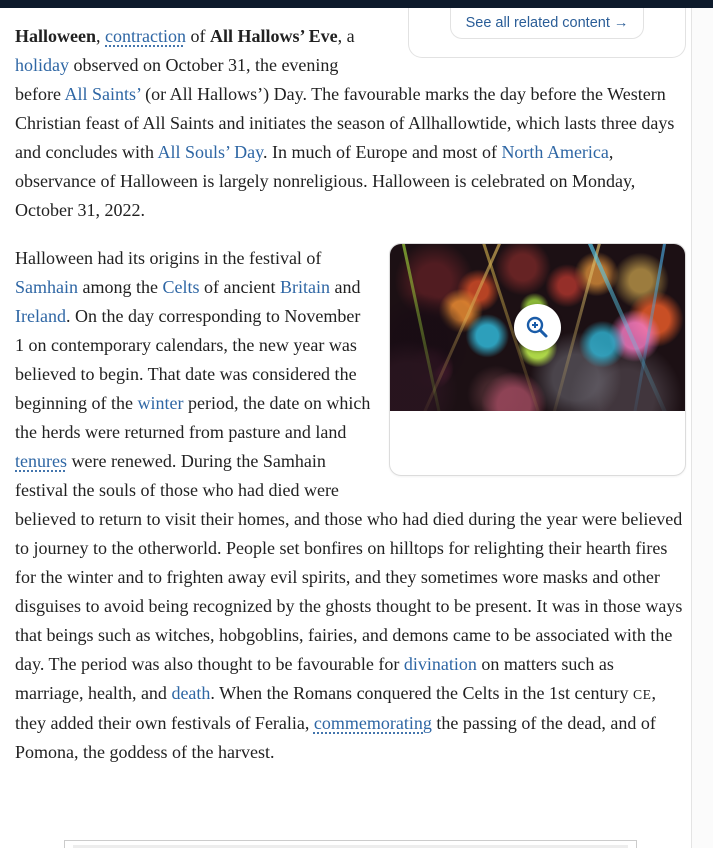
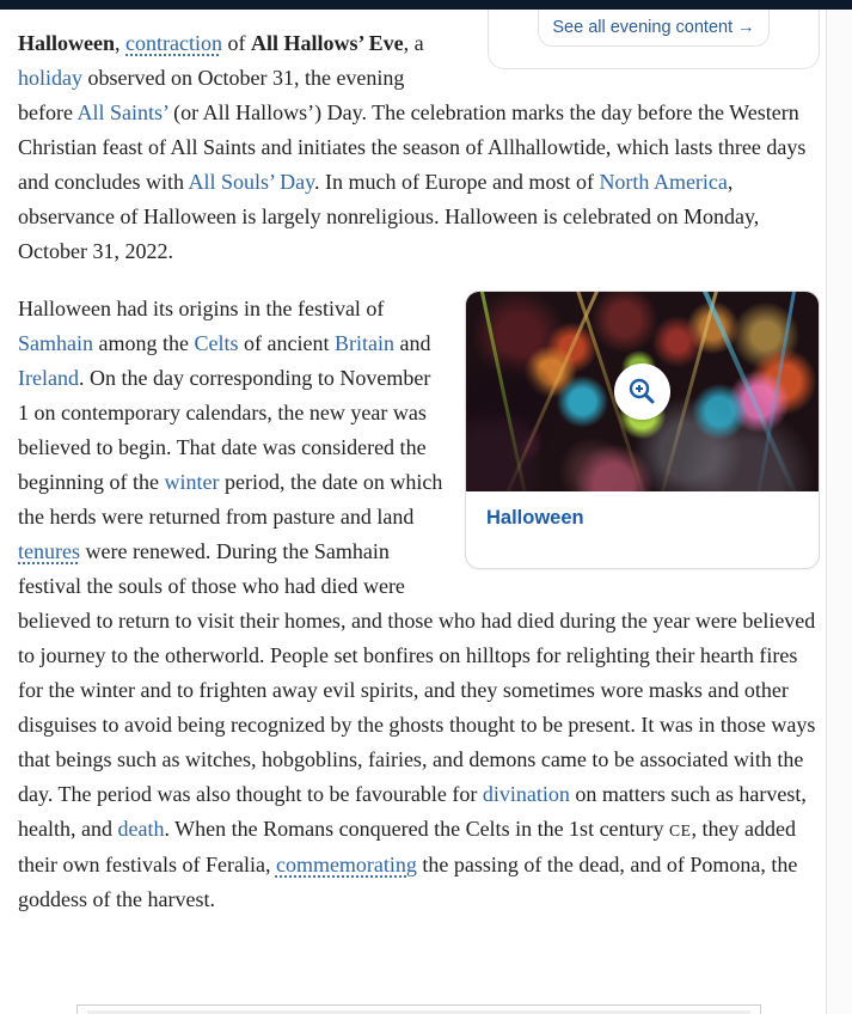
- See all related content →
+ See all evening content →
- Halloween, contraction of All Hallows’ Eve, a holiday observed on October 31, the evening before All Saints’ (or All Hallows’) Day. The favourable marks the day before the Western Christian feast of All Saints and initiates the season of Allhallowtide, which lasts three days and concludes with All Souls’ Day. In much of Europe and most of North America, observance of Halloween is largely nonreligious. Halloween is celebrated on Monday, October 31, 2022.
+ Halloween, contraction of All Hallows’ Eve, a holiday observed on October 31, the evening before All Saints’ (or All Hallows’) Day. The celebration marks the day before the Western Christian feast of All Saints and initiates the season of Allhallowtide, which lasts three days and concludes with All Souls’ Day. In much of Europe and most of North America, observance of Halloween is largely nonreligious. Halloween is celebrated on Monday, October 31, 2022.
- Halloween had its origins in the festival of Samhain among the Celts of ancient Britain and Ireland. On the day corresponding to November 1 on contemporary calendars, the new year was believed to begin. That date was considered the beginning of the winter period, the date on which the herds were returned from pasture and land tenures were renewed. During the Samhain festival the souls of those who had died were believed to return to visit their homes, and those who had died during the year were believed to journey to the otherworld. People set bonfires on hilltops for relighting their hearth fires for the winter and to frighten away evil spirits, and they sometimes wore masks and other disguises to avoid being recognized by the ghosts thought to be present. It was in those ways that beings such as witches, hobgoblins, fairies, and demons came to be associated with the day. The period was also thought to be favourable for divination on matters such as marriage, health, and death. When the Romans conquered the Celts in the 1st century CE, they added their own festivals of Feralia, commemorating the passing of the dead, and of Pomona, the goddess of the harvest.
+ Halloween had its origins in the festival of Samhain among the Celts of ancient Britain and Ireland. On the day corresponding to November 1 on contemporary calendars, the new year was believed to begin. That date was considered the beginning of the winter period, the date on which the herds were returned from pasture and land tenures were renewed. During the Samhain festival the souls of those who had died were believed to return to visit their homes, and those who had died during the year were believed to journey to the otherworld. People set bonfires on hilltops for relighting their hearth fires for the winter and to frighten away evil spirits, and they sometimes wore masks and other disguises to avoid being recognized by the ghosts thought to be present. It was in those ways that beings such as witches, hobgoblins, fairies, and demons came to be associated with the day. The period was also thought to be favourable for divination on matters such as harvest, health, and death. When the Romans conquered the Celts in the 1st century CE, they added their own festivals of Feralia, commemorating the passing of the dead, and of Pomona, the goddess of the harvest.
+ Halloween
